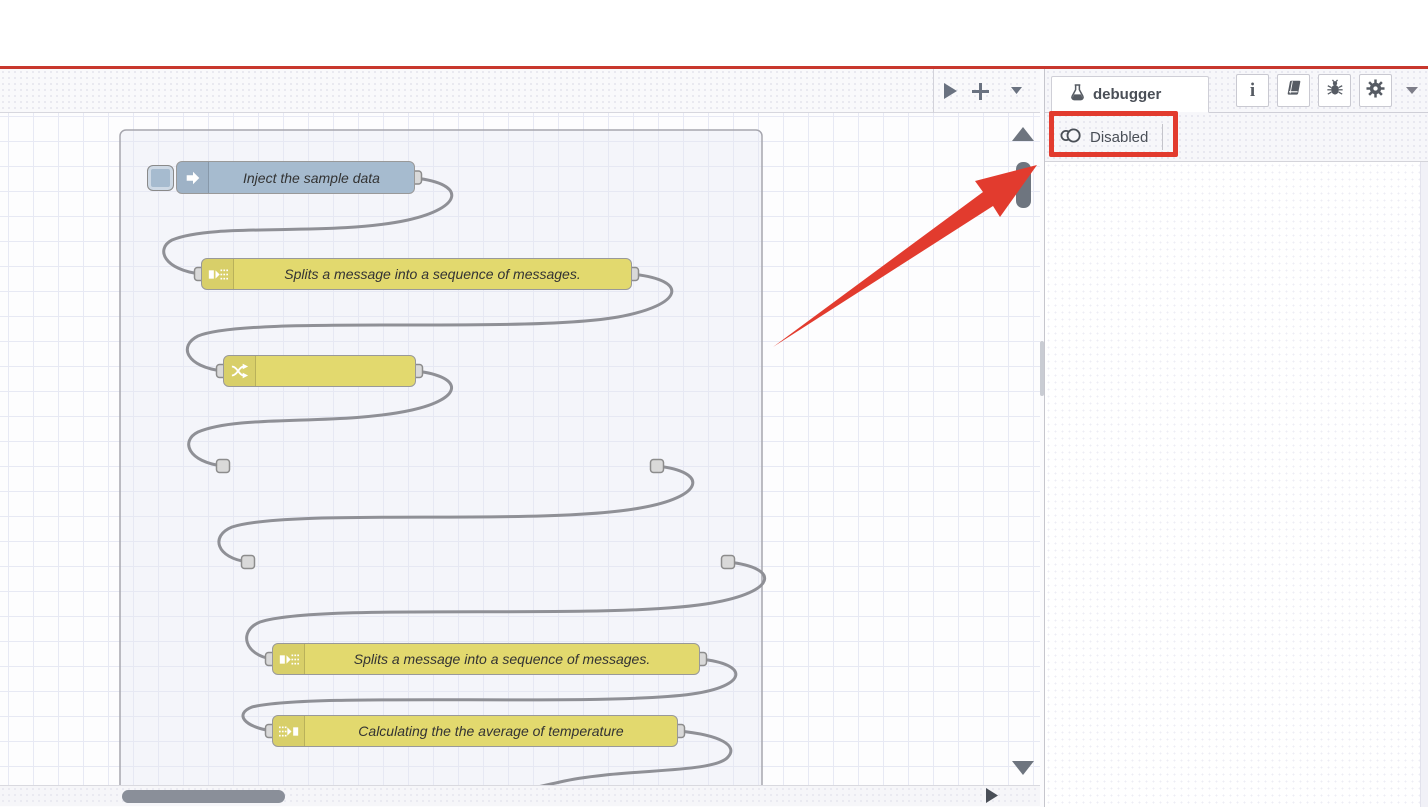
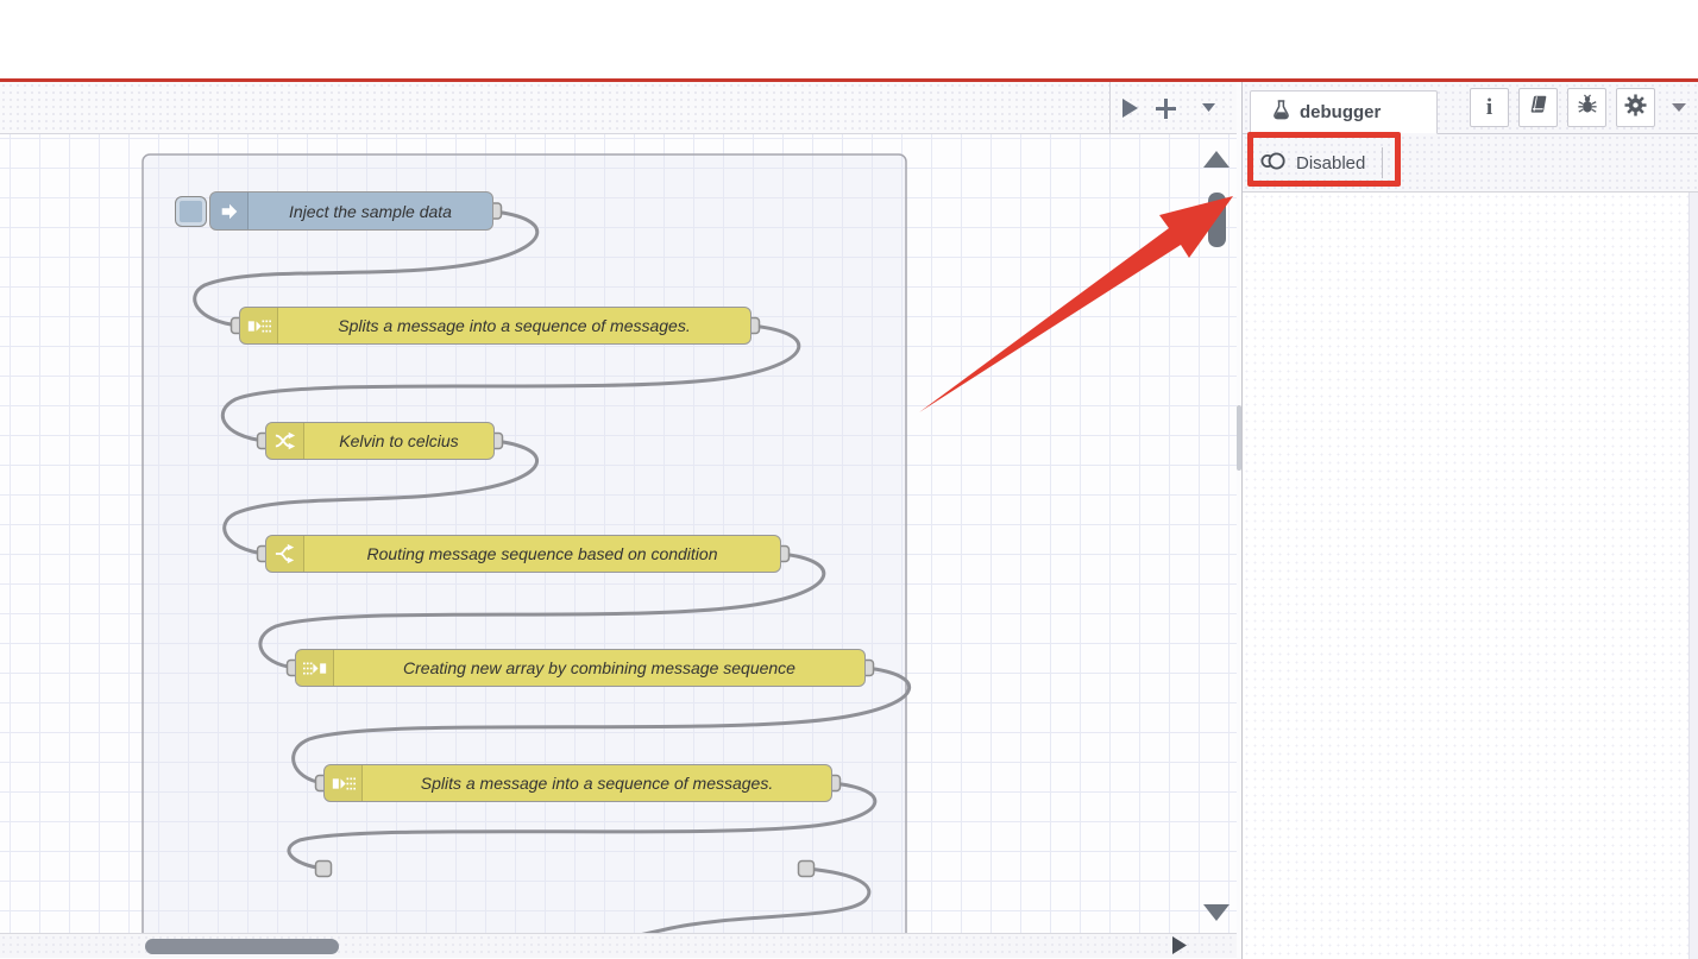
  Inject the sample data
  Splits a message into a sequence of messages.
+ Kelvin to celcius
+ Routing message sequence based on condition
+ Creating new array by combining message sequence
  Splits a message into a sequence of messages.
- Calculating the the average of temperature
  debugger
  i
  Disabled
